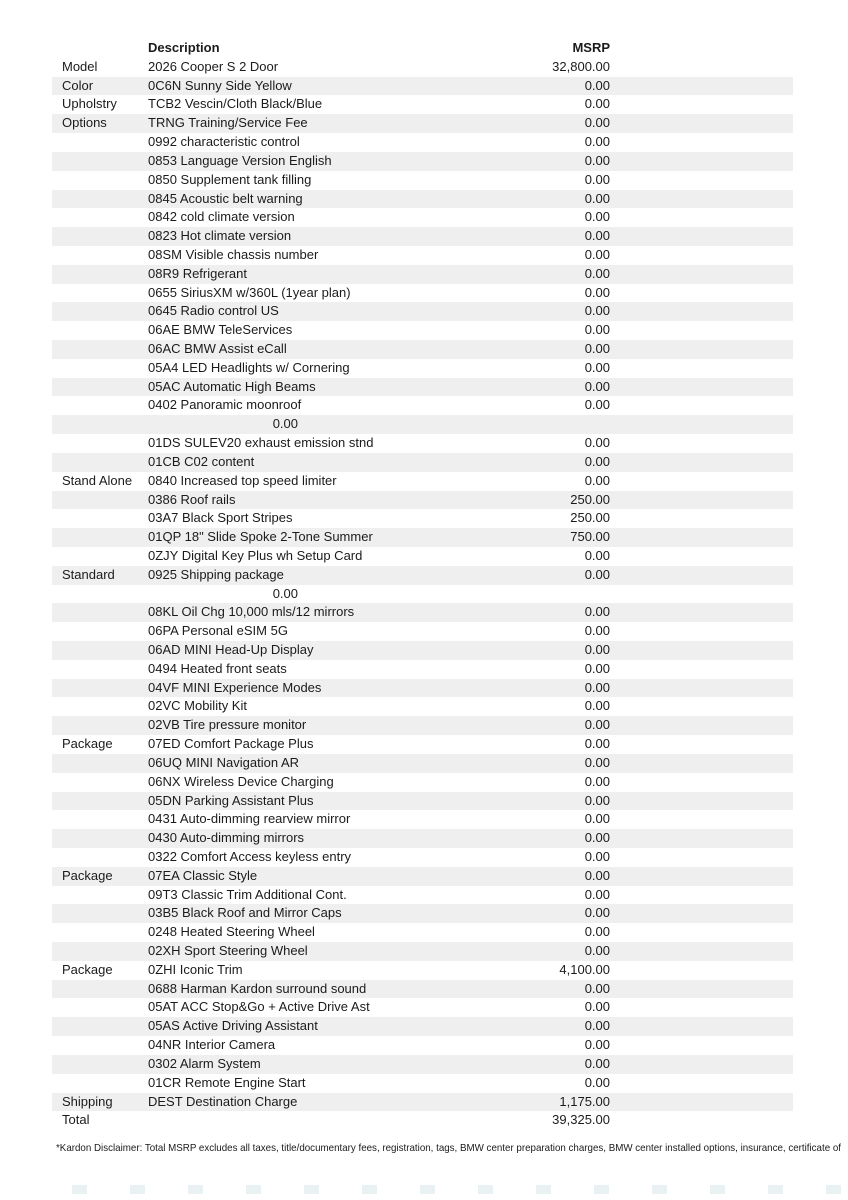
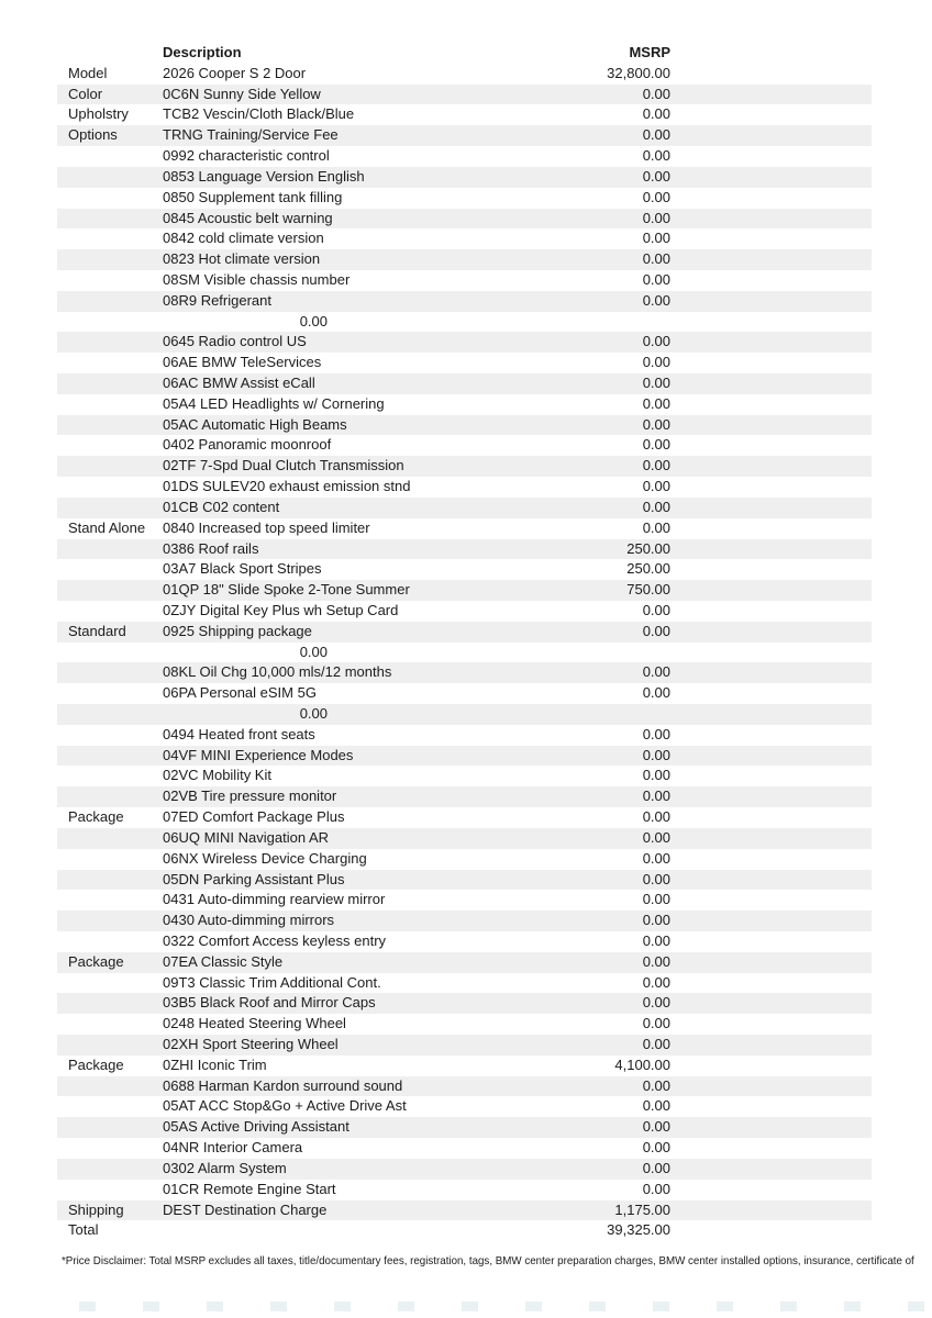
  Description
  MSRP
  Model
  2026 Cooper S 2 Door
  32,800.00
  Color
  0C6N Sunny Side Yellow
  0.00
  Upholstry
  TCB2 Vescin/Cloth Black/Blue
  0.00
  Options
  TRNG Training/Service Fee
  0.00
  0992 characteristic control
  0.00
  0853 Language Version English
  0.00
  0850 Supplement tank filling
  0.00
  0845 Acoustic belt warning
  0.00
  0842 cold climate version
  0.00
  0823 Hot climate version
  0.00
  08SM Visible chassis number
  0.00
  08R9 Refrigerant
  0.00
- 0655 SiriusXM w/360L (1year plan)
  0.00
  0645 Radio control US
  0.00
  06AE BMW TeleServices
  0.00
  06AC BMW Assist eCall
  0.00
  05A4 LED Headlights w/ Cornering
  0.00
  05AC Automatic High Beams
  0.00
  0402 Panoramic moonroof
  0.00
+ 02TF 7-Spd Dual Clutch Transmission
  0.00
  01DS SULEV20 exhaust emission stnd
  0.00
  01CB C02 content
  0.00
  Stand Alone
  0840 Increased top speed limiter
  0.00
  0386 Roof rails
  250.00
  03A7 Black Sport Stripes
  250.00
  01QP 18" Slide Spoke 2-Tone Summer
  750.00
  0ZJY Digital Key Plus wh Setup Card
  0.00
  Standard
  0925 Shipping package
  0.00
  0.00
- 08KL Oil Chg 10,000 mls/12 mirrors
+ 08KL Oil Chg 10,000 mls/12 months
  0.00
  06PA Personal eSIM 5G
  0.00
- 06AD MINI Head-Up Display
  0.00
  0494 Heated front seats
  0.00
  04VF MINI Experience Modes
  0.00
  02VC Mobility Kit
  0.00
  02VB Tire pressure monitor
  0.00
  Package
  07ED Comfort Package Plus
  0.00
  06UQ MINI Navigation AR
  0.00
  06NX Wireless Device Charging
  0.00
  05DN Parking Assistant Plus
  0.00
  0431 Auto-dimming rearview mirror
  0.00
  0430 Auto-dimming mirrors
  0.00
  0322 Comfort Access keyless entry
  0.00
  Package
  07EA Classic Style
  0.00
  09T3 Classic Trim Additional Cont.
  0.00
  03B5 Black Roof and Mirror Caps
  0.00
  0248 Heated Steering Wheel
  0.00
  02XH Sport Steering Wheel
  0.00
  Package
  0ZHI Iconic Trim
  4,100.00
  0688 Harman Kardon surround sound
  0.00
  05AT ACC Stop&Go + Active Drive Ast
  0.00
  05AS Active Driving Assistant
  0.00
  04NR Interior Camera
  0.00
  0302 Alarm System
  0.00
  01CR Remote Engine Start
  0.00
  Shipping
  DEST Destination Charge
  1,175.00
  Total
  39,325.00
- *Kardon Disclaimer: Total MSRP excludes all taxes, title/documentary fees, registration, tags, BMW center preparation charges, BMW center installed options, insurance, certificate of
+ *Price Disclaimer: Total MSRP excludes all taxes, title/documentary fees, registration, tags, BMW center preparation charges, BMW center installed options, insurance, certificate of
